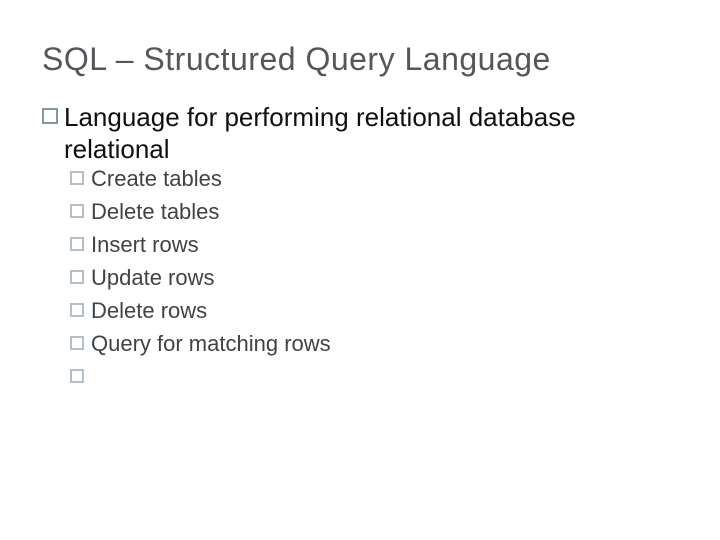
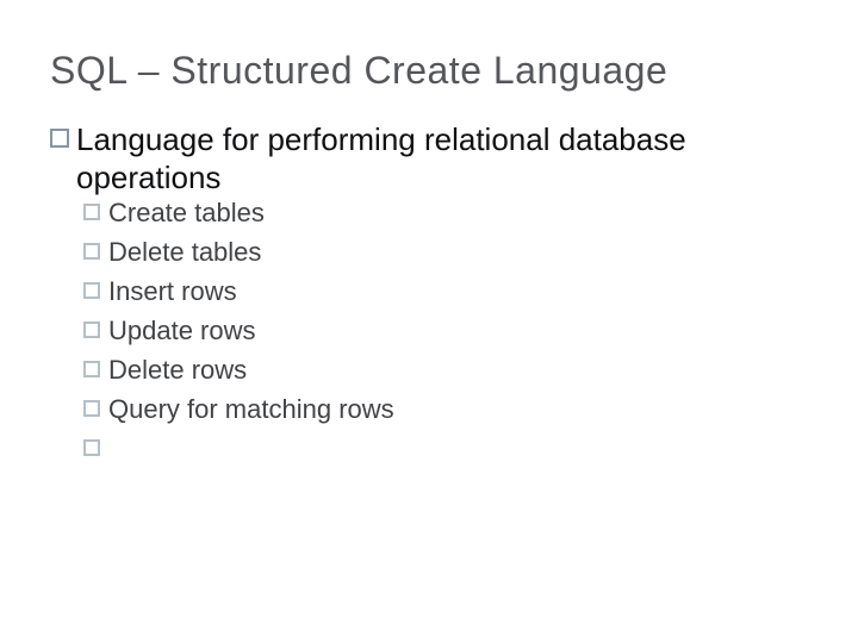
- SQL – Structured Query Language
+ SQL – Structured Create Language
- Language for performing relational database relational
+ Language for performing relational database operations
  Create tables
  Delete tables
  Insert rows
  Update rows
  Delete rows
  Query for matching rows
